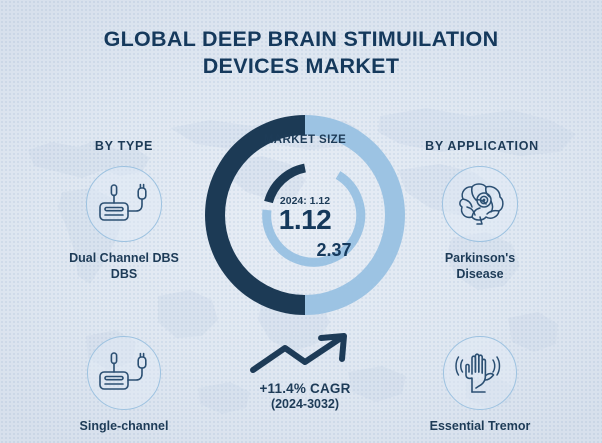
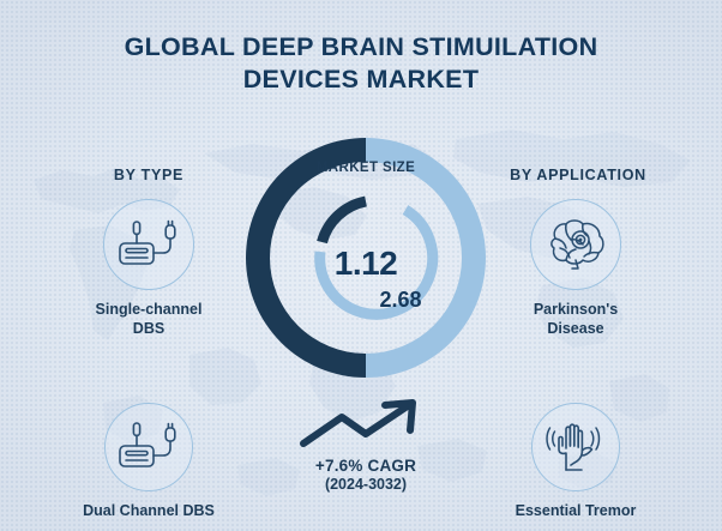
  GLOBAL DEEP BRAIN STIMUILATION
  DEVICES MARKET
  BY TYPE
  BY APPLICATION
- Dual Channel DBS
+ Single-channel
  DBS
- Single-channel
+ Dual Channel DBS
  Parkinson's
  Disease
  Essential Tremor
  MARKET SIZE
- 2024: 1.12
  1.12
- 2.37
+ 2.68
- +11.4% CAGR
+ +7.6% CAGR
  (2024-3032)
